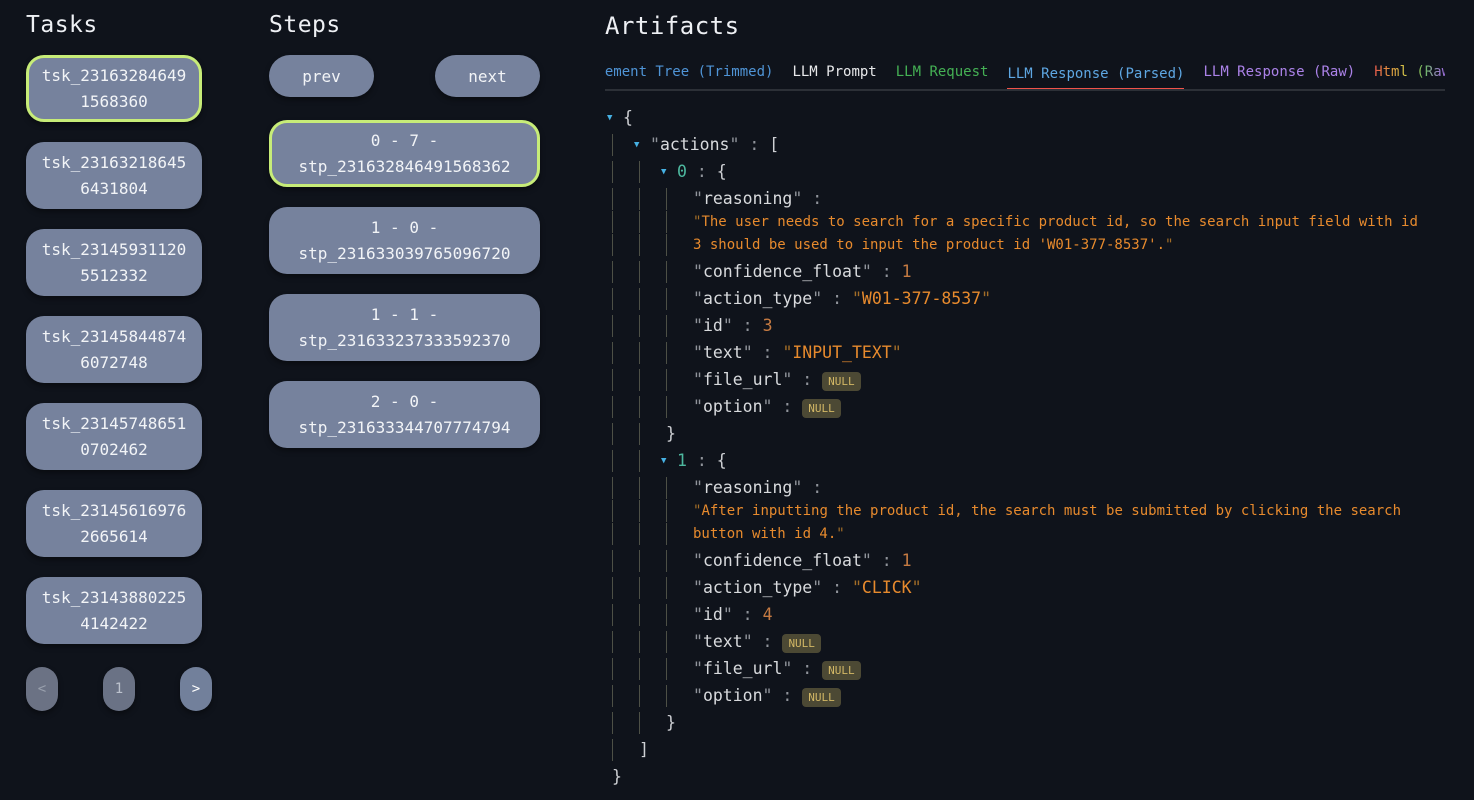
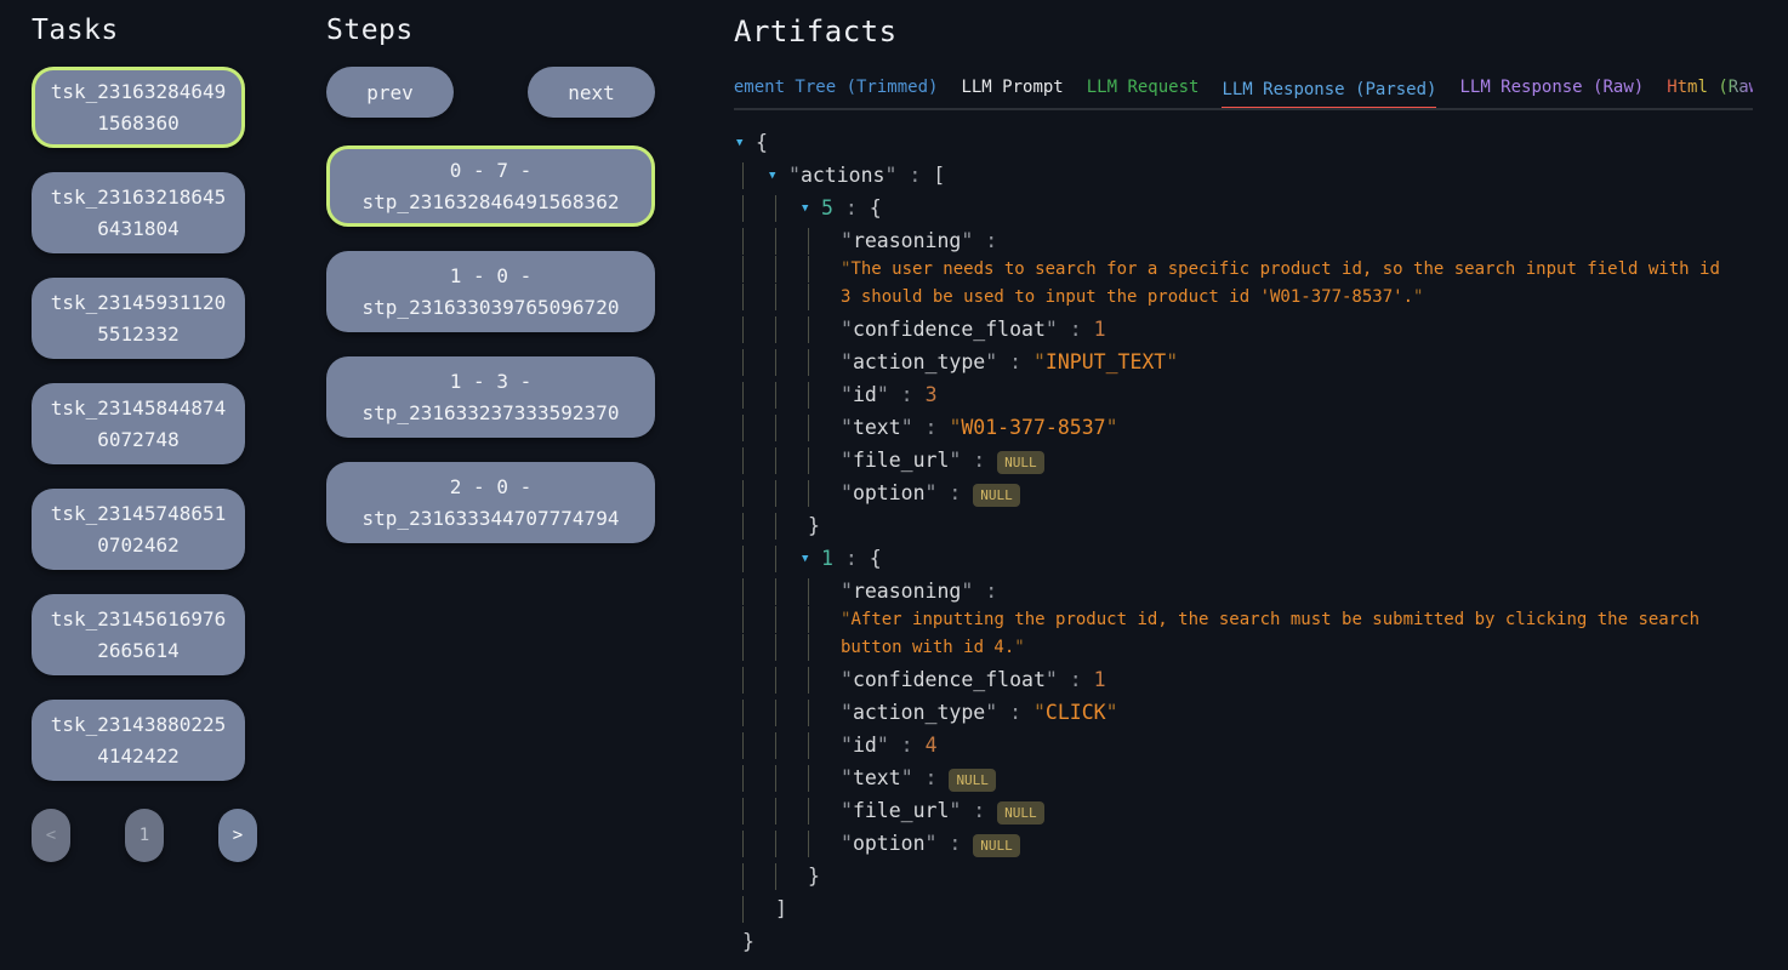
  Tasks
  tsk_231632846491568360
  tsk_231632186456431804
  tsk_231459311205512332
  tsk_231458448746072748
  tsk_231457486510702462
  tsk_231456169762665614
  tsk_231438802254142422
  <
  1
  >
  Steps
  prev
  next
  0 - 7 -
  stp_231632846491568362
  1 - 0 -
  stp_231633039765096720
- 1 - 1 -
+ 1 - 3 -
  stp_231633237333592370
  2 - 0 -
  stp_231633344707774794
  Artifacts
  ement Tree (Trimmed)
  LLM Prompt
  LLM Request
  LLM Response (Parsed)
  LLM Response (Raw)
  Html (Ra
  ▼
  {
  ▼
  "actions" : [
  ▼
- 0 : {
+ 5 : {
  "reasoning" :
  "The user needs to search for a specific product id, so the search input field with id
  3 should be used to input the product id 'W01-377-8537'."
  "confidence_float" : 1
- "action_type" : "W01-377-8537"
+ "action_type" : "INPUT_TEXT"
  "id" : 3
- "text" : "INPUT_TEXT"
+ "text" : "W01-377-8537"
  "file_url" : NULL
  "option" : NULL
  }
  ▼
  1 : {
  "reasoning" :
  "After inputting the product id, the search must be submitted by clicking the search
  button with id 4."
  "confidence_float" : 1
  "action_type" : "CLICK"
  "id" : 4
  "text" : NULL
  "file_url" : NULL
  "option" : NULL
  }
  ]
  }
